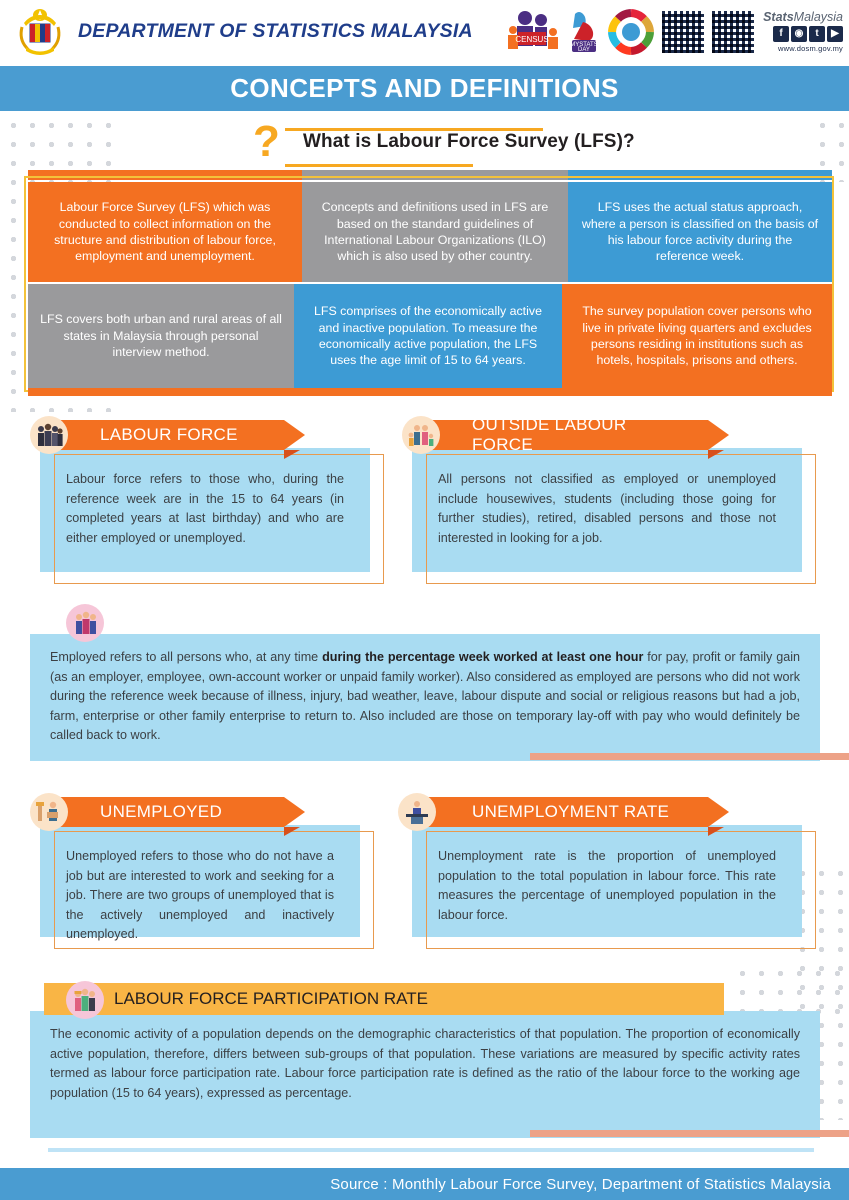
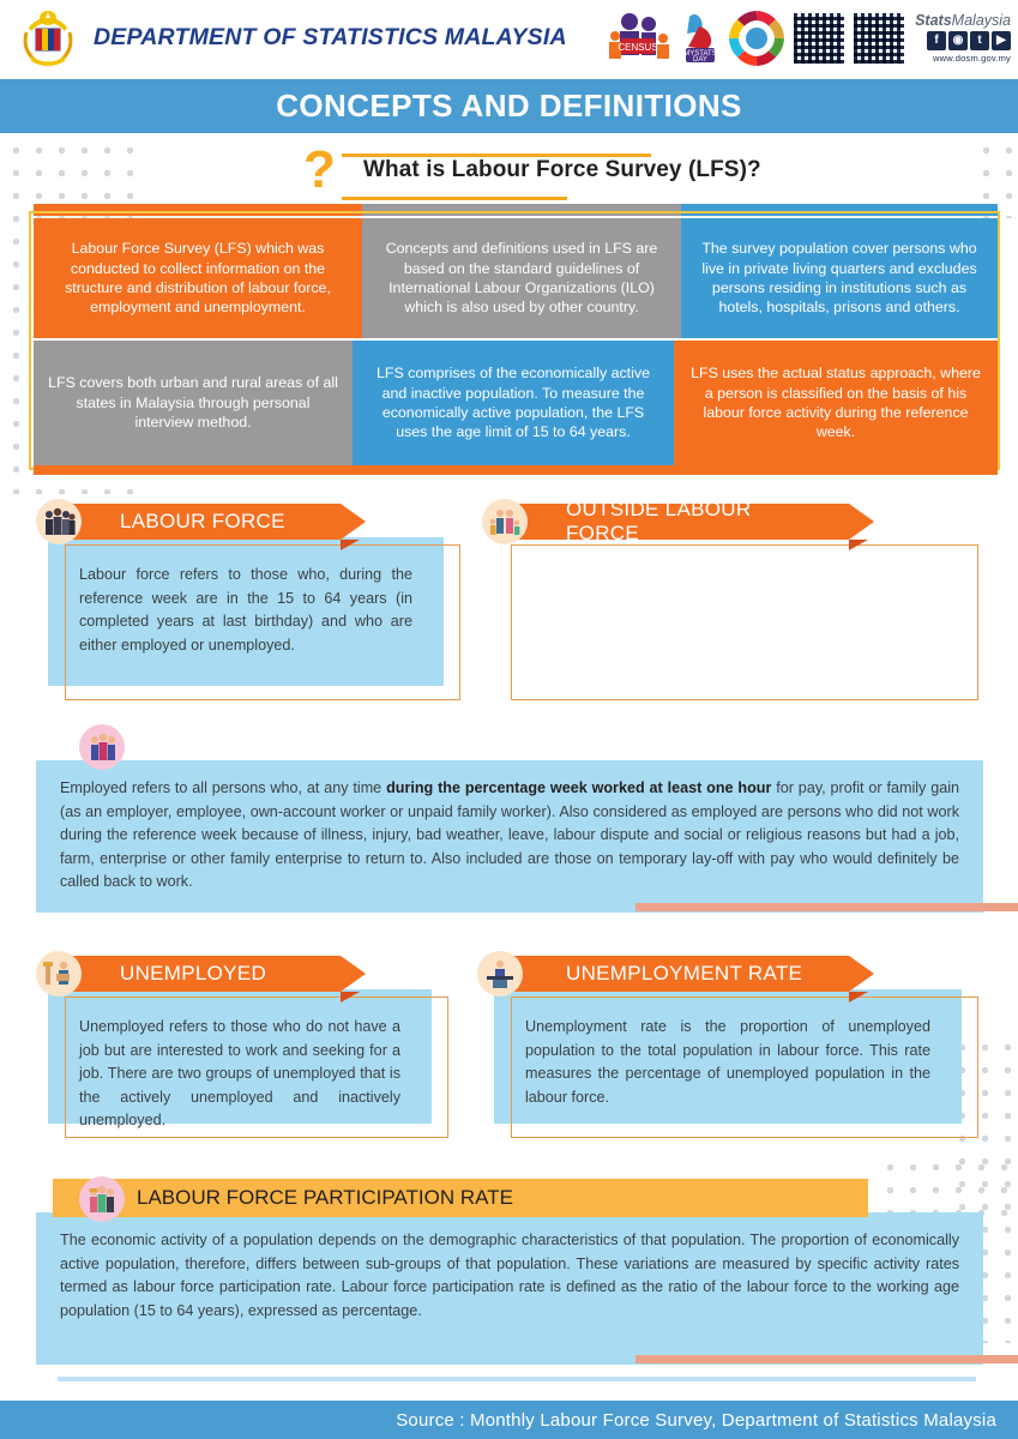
  DEPARTMENT OF STATISTICS MALAYSIA
  CENSUS
  StatsMalaysia
  f
  ◉
  t
  ▶
  www.dosm.gov.my
  CONCEPTS AND DEFINITIONS
  ?
  What is Labour Force Survey (LFS)?
  Labour Force Survey (LFS) which was conducted to collect information on the structure and distribution of labour force, employment and unemployment.
  Concepts and definitions used in LFS are based on the standard guidelines of International Labour Organizations (ILO) which is also used by other country.
- LFS uses the actual status approach, where a person is classified on the basis of his labour force activity during the reference week.
+ The survey population cover persons who live in private living quarters and excludes persons residing in institutions such as hotels, hospitals, prisons and others.
  LFS covers both urban and rural areas of all states in Malaysia through personal interview method.
  LFS comprises of the economically active and inactive population. To measure the economically active population, the LFS uses the age limit of 15 to 64 years.
- The survey population cover persons who live in private living quarters and excludes persons residing in institutions such as hotels, hospitals, prisons and others.
+ LFS uses the actual status approach, where a person is classified on the basis of his labour force activity during the reference week.
  Labour force refers to those who, during the reference week are in the 15 to 64 years (in completed years at last birthday) and who are either employed or unemployed.
  LABOUR FORCE
- All persons not classified as employed or unemployed include housewives, students (including those going for further studies), retired, disabled persons and those not interested in looking for a job.
  OUTSIDE LABOUR FORCE
  Employed refers to all persons who, at any time during the percentage week worked at least one hour for pay, profit or family gain (as an employer, employee, own-account worker or unpaid family worker). Also considered as employed are persons who did not work during the reference week because of illness, injury, bad weather, leave, labour dispute and social or religious reasons but had a job, farm, enterprise or other family enterprise to return to. Also included are those on temporary lay-off with pay who would definitely be called back to work.
  Unemployed refers to those who do not have a job but are interested to work and seeking for a job. There are two groups of unemployed that is the actively unemployed and inactively unemployed.
  UNEMPLOYED
  Unemployment rate is the proportion of unemployed population to the total population in labour force. This rate measures the percentage of unemployed population in the labour force.
  UNEMPLOYMENT RATE
  The economic activity of a population depends on the demographic characteristics of that population. The proportion of economically active population, therefore, differs between sub-groups of that population. These variations are measured by specific activity rates termed as labour force participation rate. Labour force participation rate is defined as the ratio of the labour force to the working age population (15 to 64 years), expressed as percentage.
  LABOUR FORCE PARTICIPATION RATE
  Source : Monthly Labour Force Survey, Department of Statistics Malaysia
